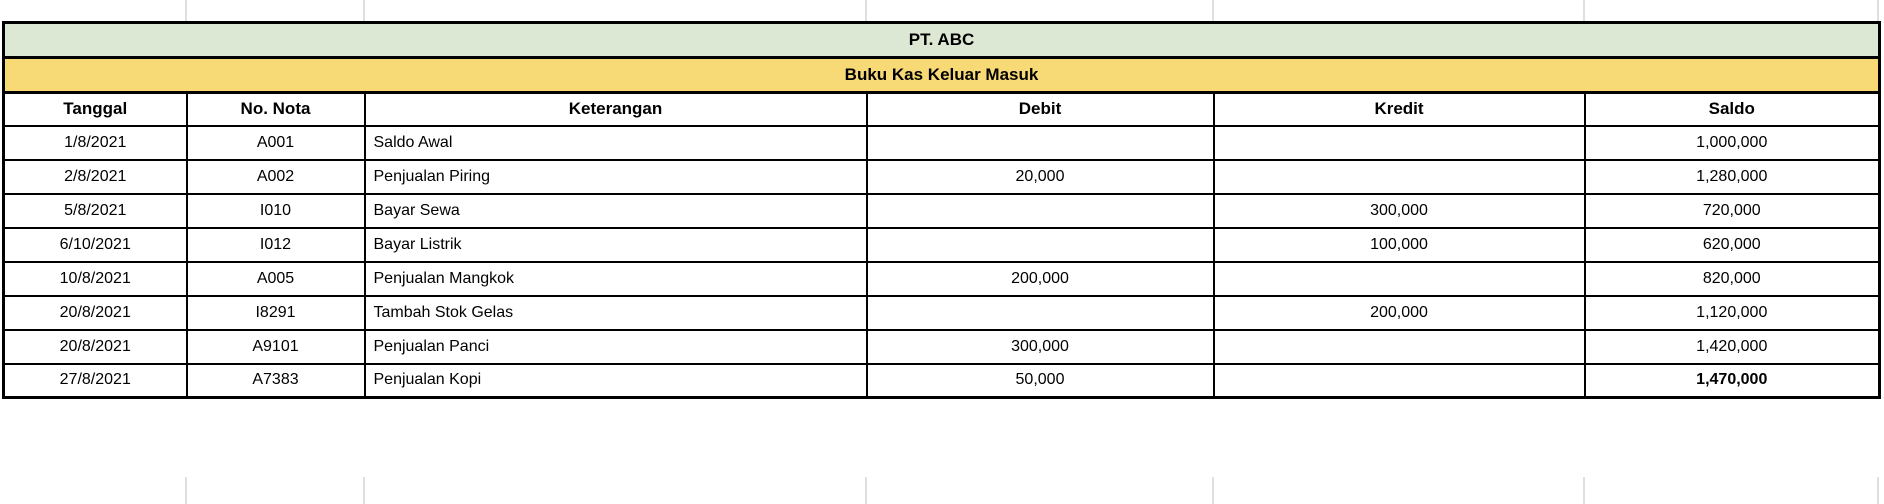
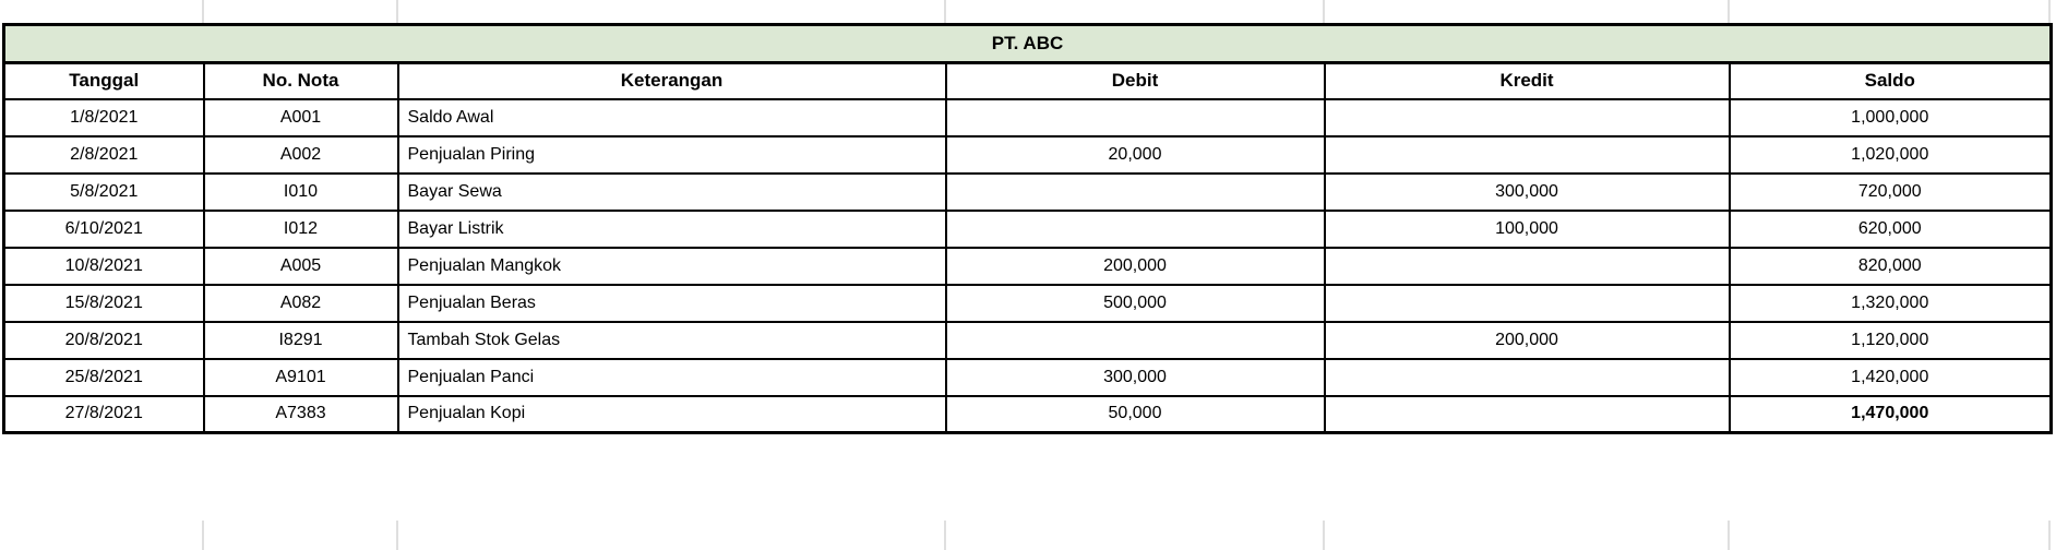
  PT. ABC
- Buku Kas Keluar Masuk
  Tanggal	No. Nota	Keterangan	Debit	Kredit	Saldo
  1/8/2021	A001	Saldo Awal			1,000,000
- 2/8/2021	A002	Penjualan Piring	20,000		1,280,000
+ 2/8/2021	A002	Penjualan Piring	20,000		1,020,000
  5/8/2021	I010	Bayar Sewa		300,000	720,000
  6/10/2021	I012	Bayar Listrik		100,000	620,000
  10/8/2021	A005	Penjualan Mangkok	200,000		820,000
+ 15/8/2021	A082	Penjualan Beras	500,000		1,320,000
  20/8/2021	I8291	Tambah Stok Gelas		200,000	1,120,000
- 20/8/2021	A9101	Penjualan Panci	300,000		1,420,000
+ 25/8/2021	A9101	Penjualan Panci	300,000		1,420,000
  27/8/2021	A7383	Penjualan Kopi	50,000		1,470,000
